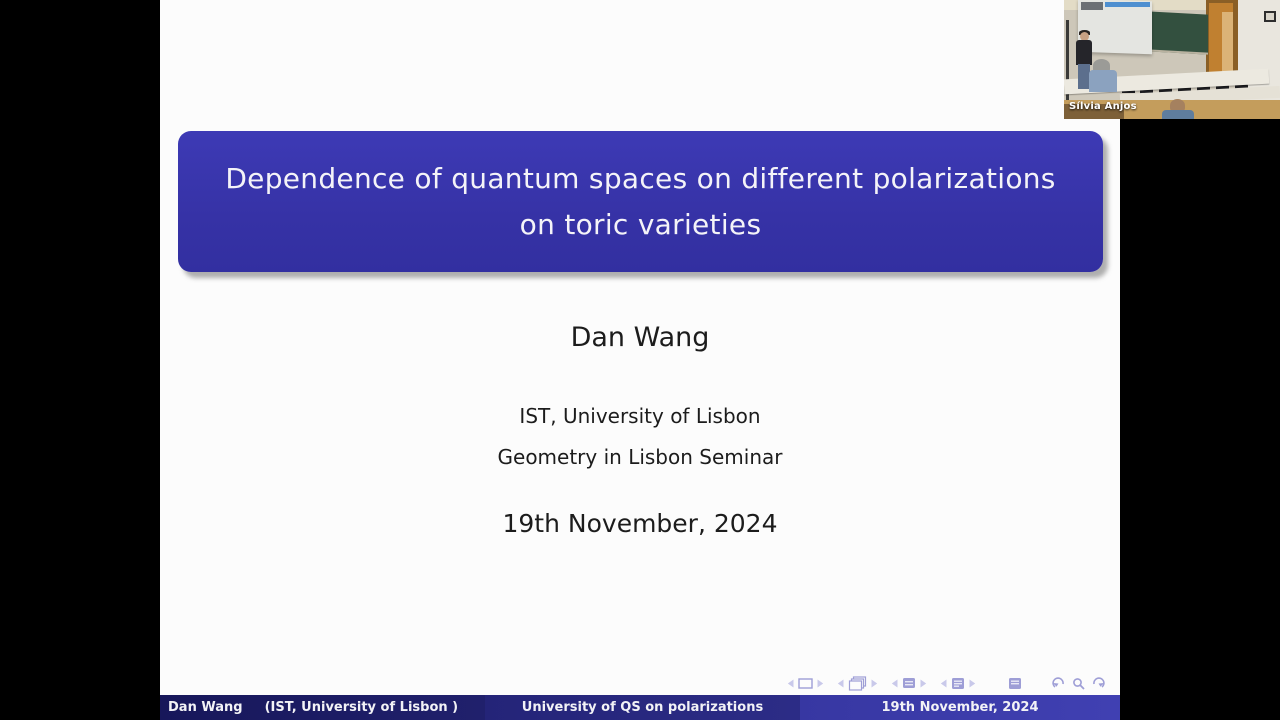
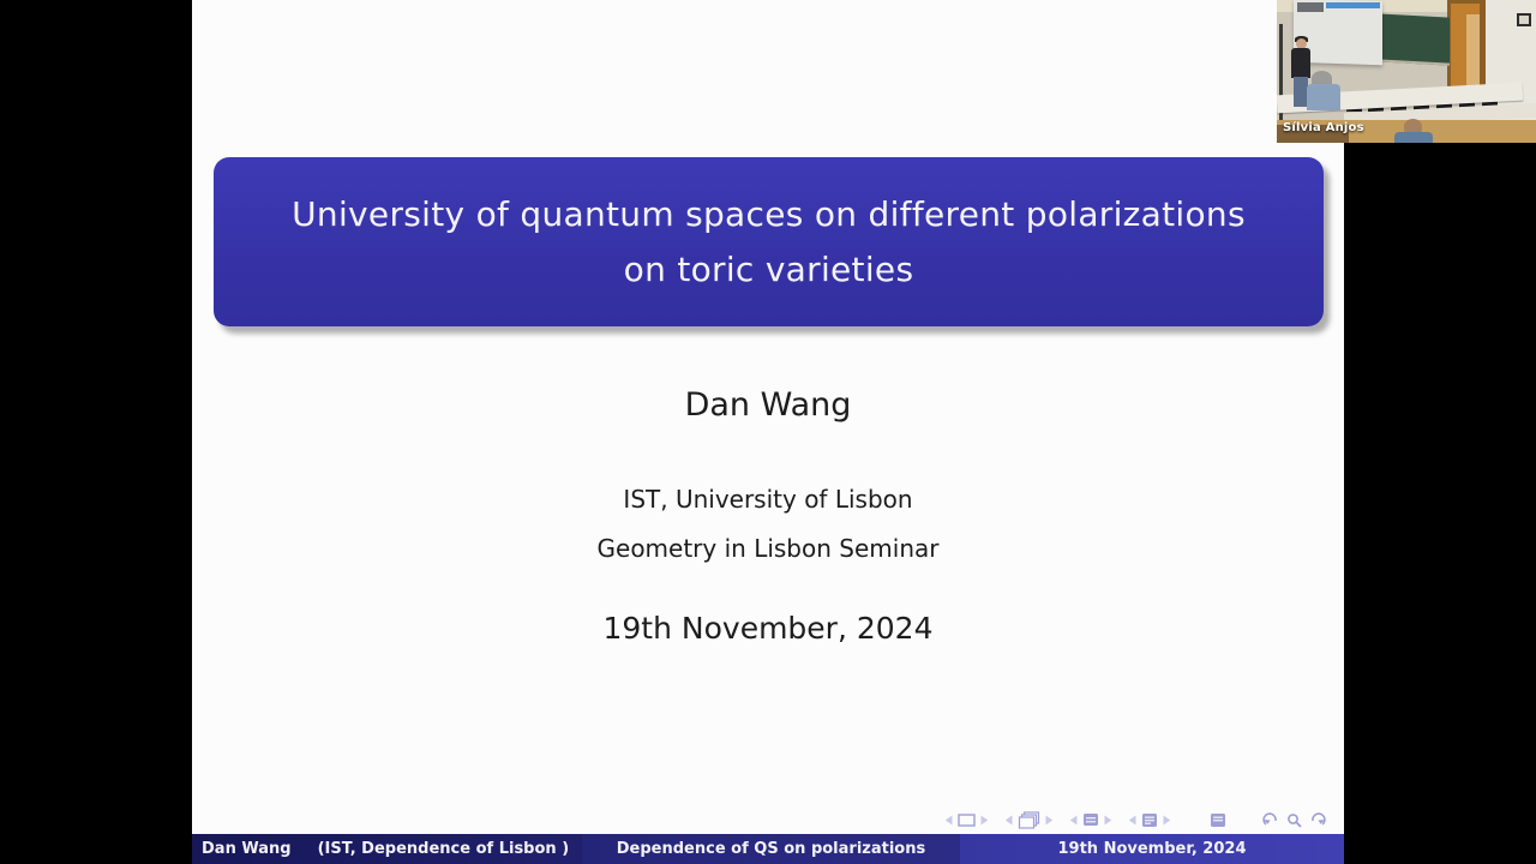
- Dependence of quantum spaces on different polarizations
+ University of quantum spaces on different polarizations
  on toric varieties
  Dan Wang
  IST, University of Lisbon
  Geometry in Lisbon Seminar
  19th November, 2024
  Dan Wang
- (IST, University of Lisbon )
+ (IST, Dependence of Lisbon )
- University of QS on polarizations
+ Dependence of QS on polarizations
  19th November, 2024
  Sílvia Anjos
